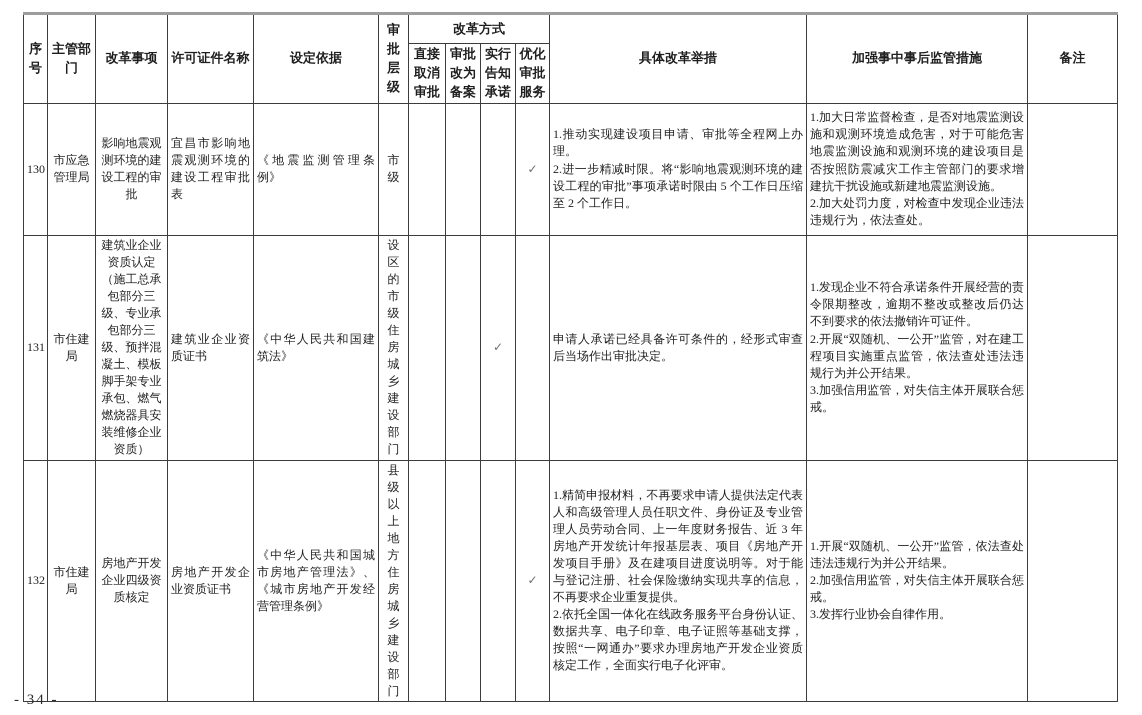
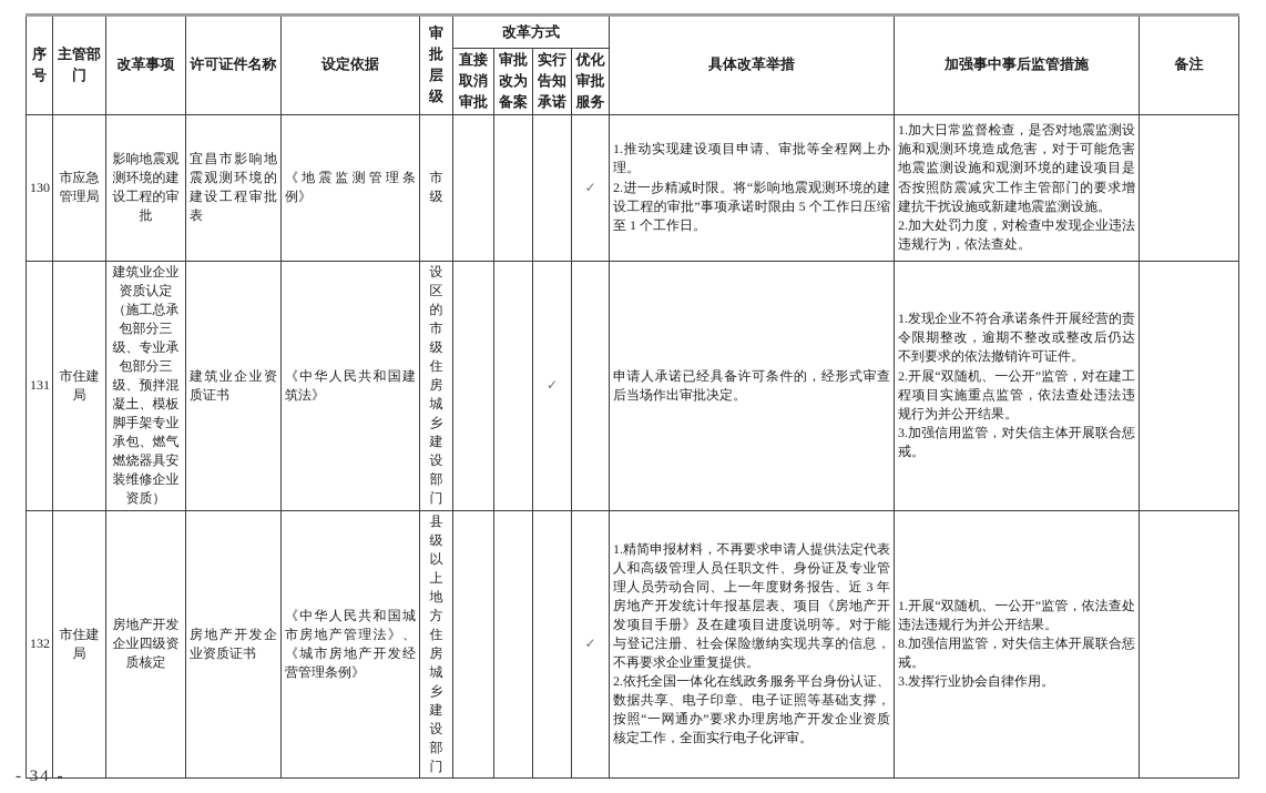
  序号	主管部门	改革事项	许可证件名称	设定依据	审批层级	改革方式	具体改革举措	加强事中事后监管措施	备注
  直接取消审批	审批改为备案	实行告知承诺	优化审批服务
- 130	市应急管理局	影响地震观测环境的建设工程的审批	宜昌市影响地震观测环境的建设工程审批表	《地震监测管理条例》	市级				✓	1.推动实现建设项目申请、审批等全程网上办理。 2.进一步精减时限。将“影响地震观测环境的建设工程的审批”事项承诺时限由 5 个工作日压缩至 2 个工作日。	1.加大日常监督检查，是否对地震监测设施和观测环境造成危害，对于可能危害地震监测设施和观测环境的建设项目是否按照防震减灾工作主管部门的要求增建抗干扰设施或新建地震监测设施。 2.加大处罚力度，对检查中发现企业违法违规行为，依法查处。
+ 130	市应急管理局	影响地震观测环境的建设工程的审批	宜昌市影响地震观测环境的建设工程审批表	《地震监测管理条例》	市级				✓	1.推动实现建设项目申请、审批等全程网上办理。 2.进一步精减时限。将“影响地震观测环境的建设工程的审批”事项承诺时限由 5 个工作日压缩至 1 个工作日。	1.加大日常监督检查，是否对地震监测设施和观测环境造成危害，对于可能危害地震监测设施和观测环境的建设项目是否按照防震减灾工作主管部门的要求增建抗干扰设施或新建地震监测设施。 2.加大处罚力度，对检查中发现企业违法违规行为，依法查处。
  131	市住建局	建筑业企业资质认定（施工总承包部分三级、专业承包部分三级、预拌混凝土、模板脚手架专业承包、燃气燃烧器具安装维修企业资质）	建筑业企业资质证书	《中华人民共和国建筑法》	设区的市级住房城乡建设部门			✓		申请人承诺已经具备许可条件的，经形式审查后当场作出审批决定。	1.发现企业不符合承诺条件开展经营的责令限期整改，逾期不整改或整改后仍达不到要求的依法撤销许可证件。 2.开展“双随机、一公开”监管，对在建工程项目实施重点监管，依法查处违法违规行为并公开结果。 3.加强信用监管，对失信主体开展联合惩戒。
- 132	市住建局	房地产开发企业四级资质核定	房地产开发企业资质证书	《中华人民共和国城市房地产管理法》、《城市房地产开发经营管理条例》	县级以上地方住房城乡建设部门				✓	1.精简申报材料，不再要求申请人提供法定代表人和高级管理人员任职文件、身份证及专业管理人员劳动合同、上一年度财务报告、近 3 年房地产开发统计年报基层表、项目《房地产开发项目手册》及在建项目进度说明等。对于能与登记注册、社会保险缴纳实现共享的信息，不再要求企业重复提供。 2.依托全国一体化在线政务服务平台身份认证、数据共享、电子印章、电子证照等基础支撑，按照“一网通办”要求办理房地产开发企业资质核定工作，全面实行电子化评审。	1.开展“双随机、一公开”监管，依法查处违法违规行为并公开结果。 2.加强信用监管，对失信主体开展联合惩戒。 3.发挥行业协会自律作用。
+ 132	市住建局	房地产开发企业四级资质核定	房地产开发企业资质证书	《中华人民共和国城市房地产管理法》、《城市房地产开发经营管理条例》	县级以上地方住房城乡建设部门				✓	1.精简申报材料，不再要求申请人提供法定代表人和高级管理人员任职文件、身份证及专业管理人员劳动合同、上一年度财务报告、近 3 年房地产开发统计年报基层表、项目《房地产开发项目手册》及在建项目进度说明等。对于能与登记注册、社会保险缴纳实现共享的信息，不再要求企业重复提供。 2.依托全国一体化在线政务服务平台身份认证、数据共享、电子印章、电子证照等基础支撑，按照“一网通办”要求办理房地产开发企业资质核定工作，全面实行电子化评审。	1.开展“双随机、一公开”监管，依法查处违法违规行为并公开结果。 8.加强信用监管，对失信主体开展联合惩戒。 3.发挥行业协会自律作用。
  - 34 -
